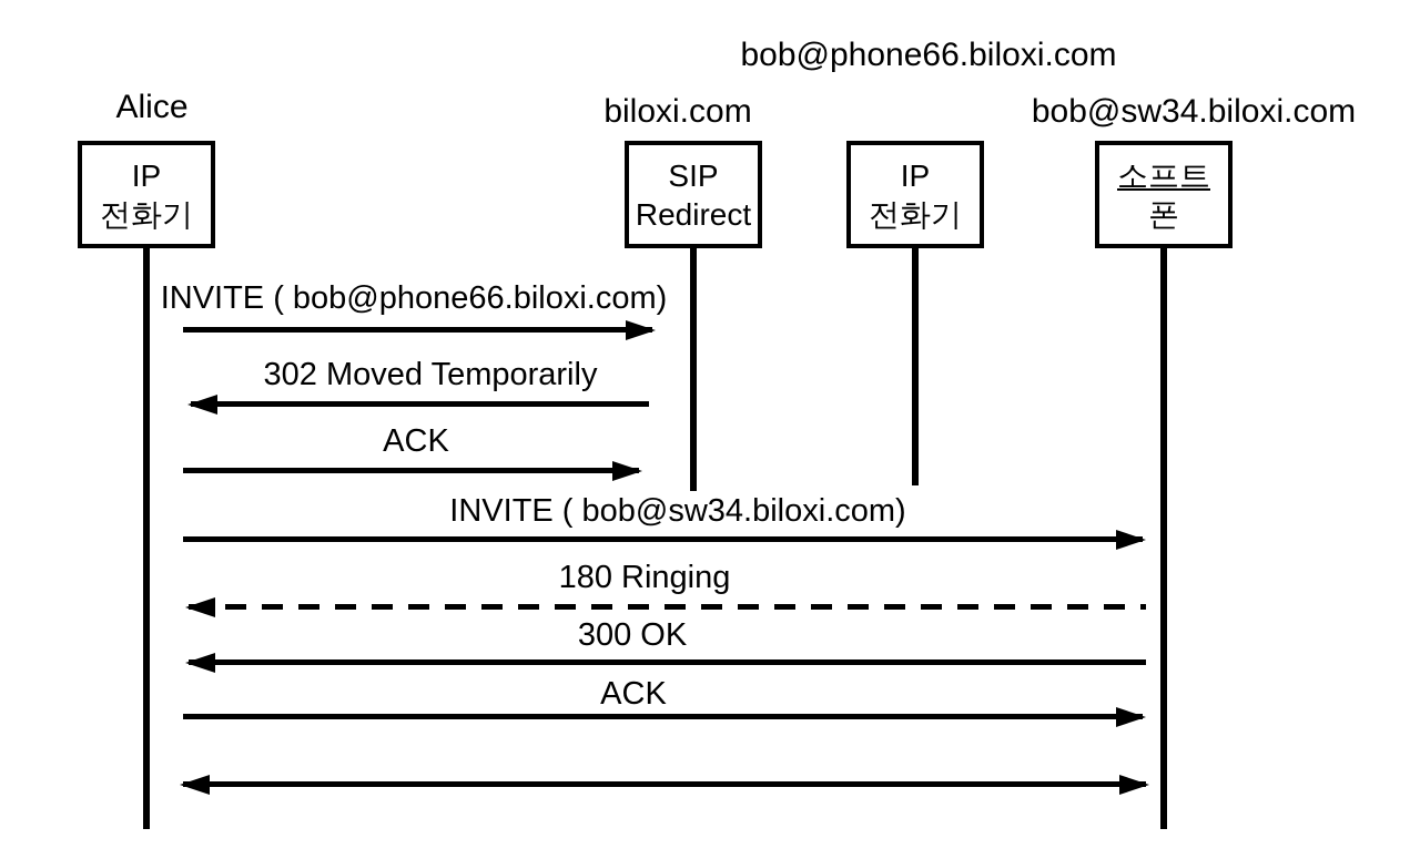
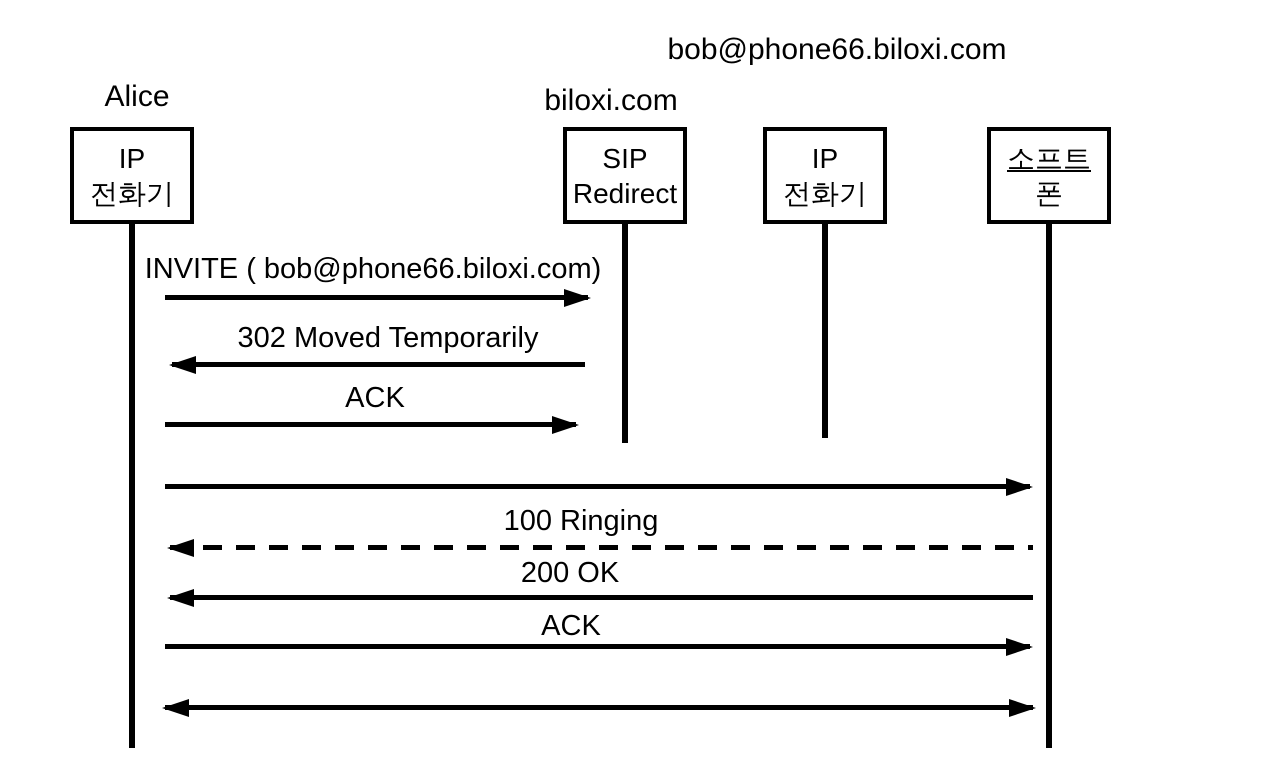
  Alice
  biloxi.com
  bob@phone66.biloxi.com
- bob@sw34.biloxi.com
  IP
  전화기
  SIP
  Redirect
  IP
  전화기
  소프트
  폰
  INVITE ( bob@phone66.biloxi.com)
  302 Moved Temporarily
  ACK
- INVITE ( bob@sw34.biloxi.com)
- 180 Ringing
+ 100 Ringing
- 300 OK
+ 200 OK
  ACK
